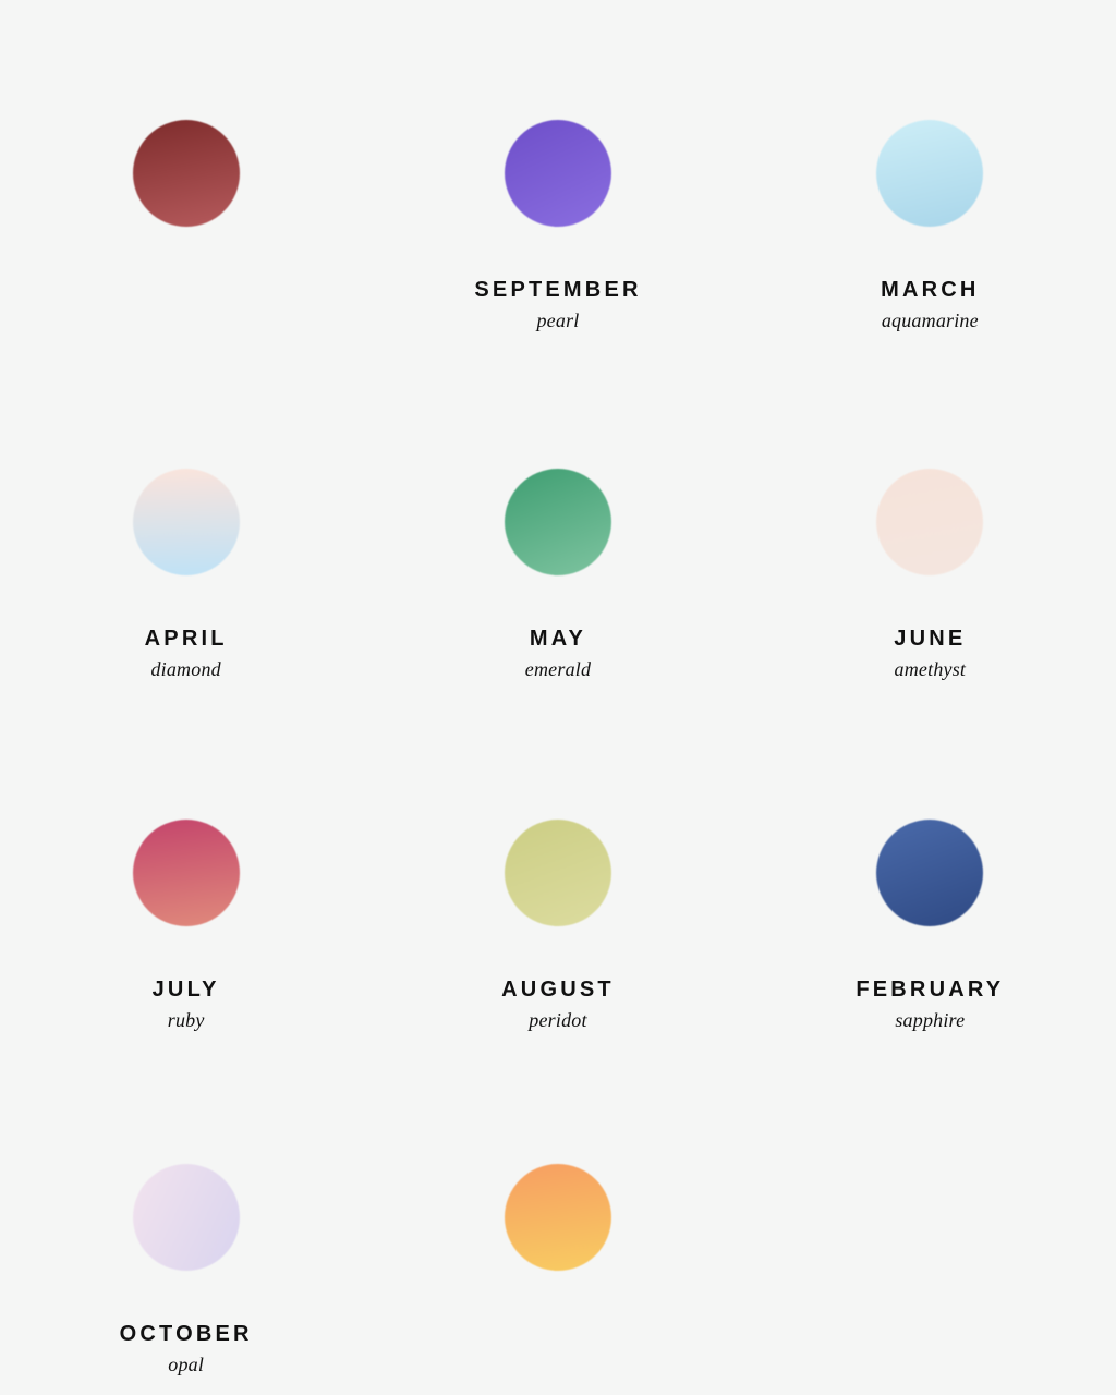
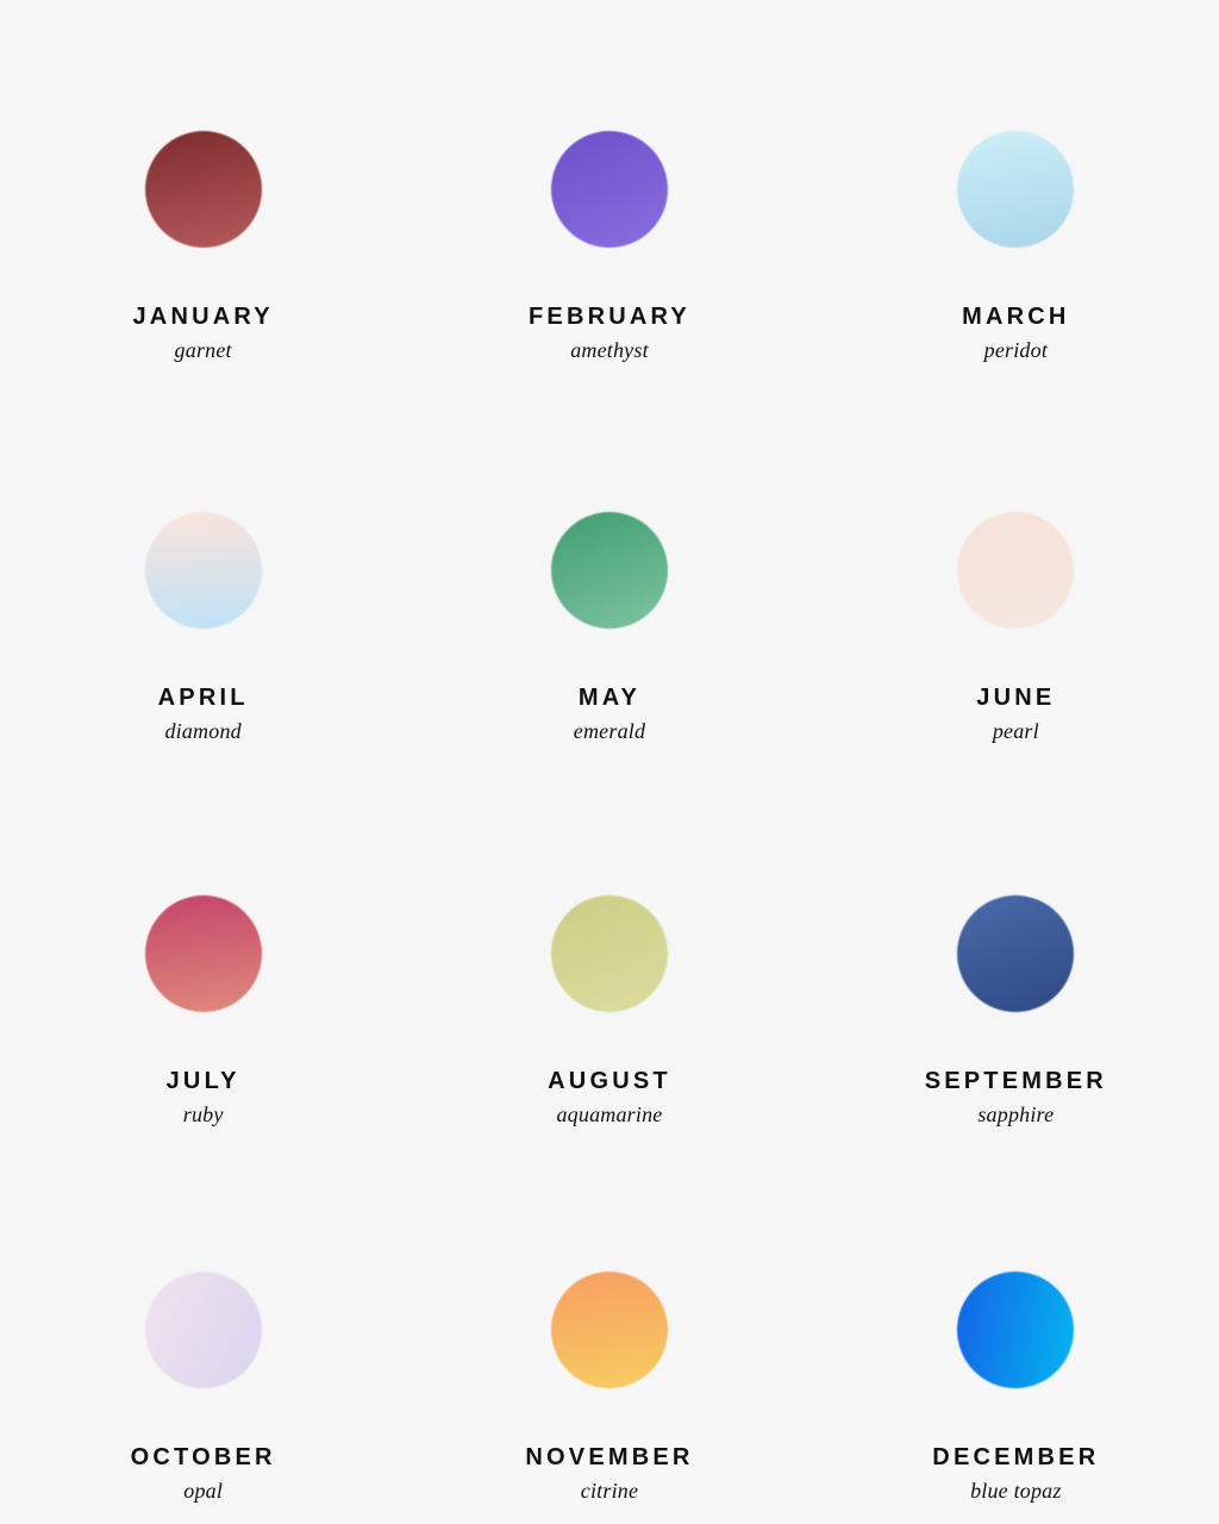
+ JANUARY
+ garnet
- SEPTEMBER
+ FEBRUARY
- pearl
+ amethyst
  MARCH
- aquamarine
+ peridot
  APRIL
  diamond
  MAY
  emerald
  JUNE
- amethyst
+ pearl
  JULY
  ruby
  AUGUST
- peridot
+ aquamarine
- FEBRUARY
+ SEPTEMBER
  sapphire
  OCTOBER
  opal
+ NOVEMBER
+ citrine
+ DECEMBER
+ blue topaz
